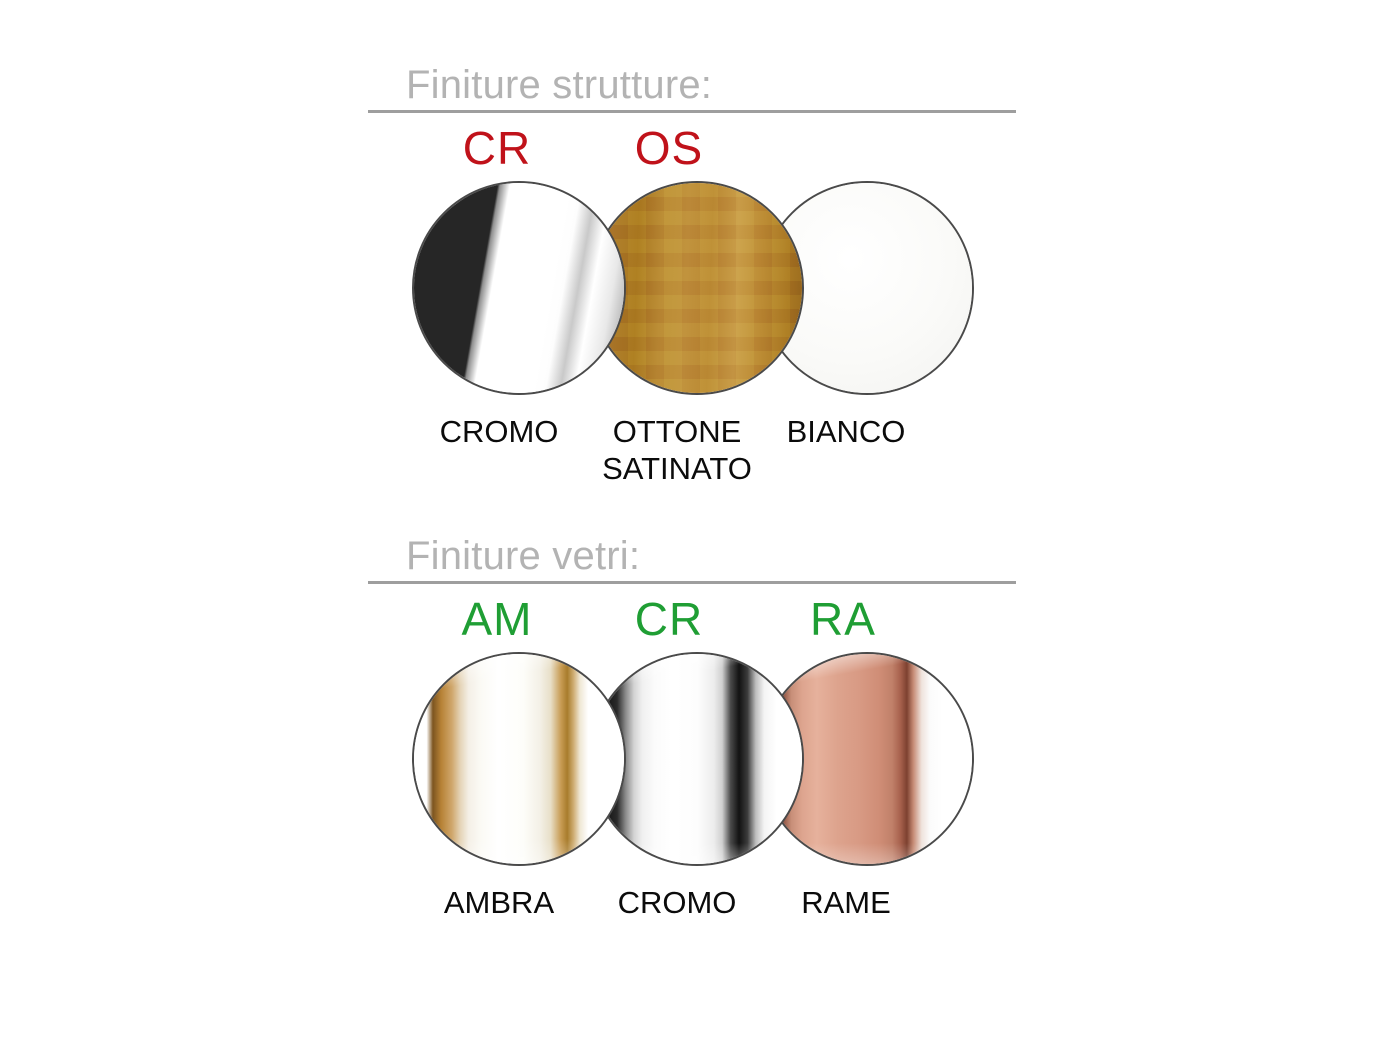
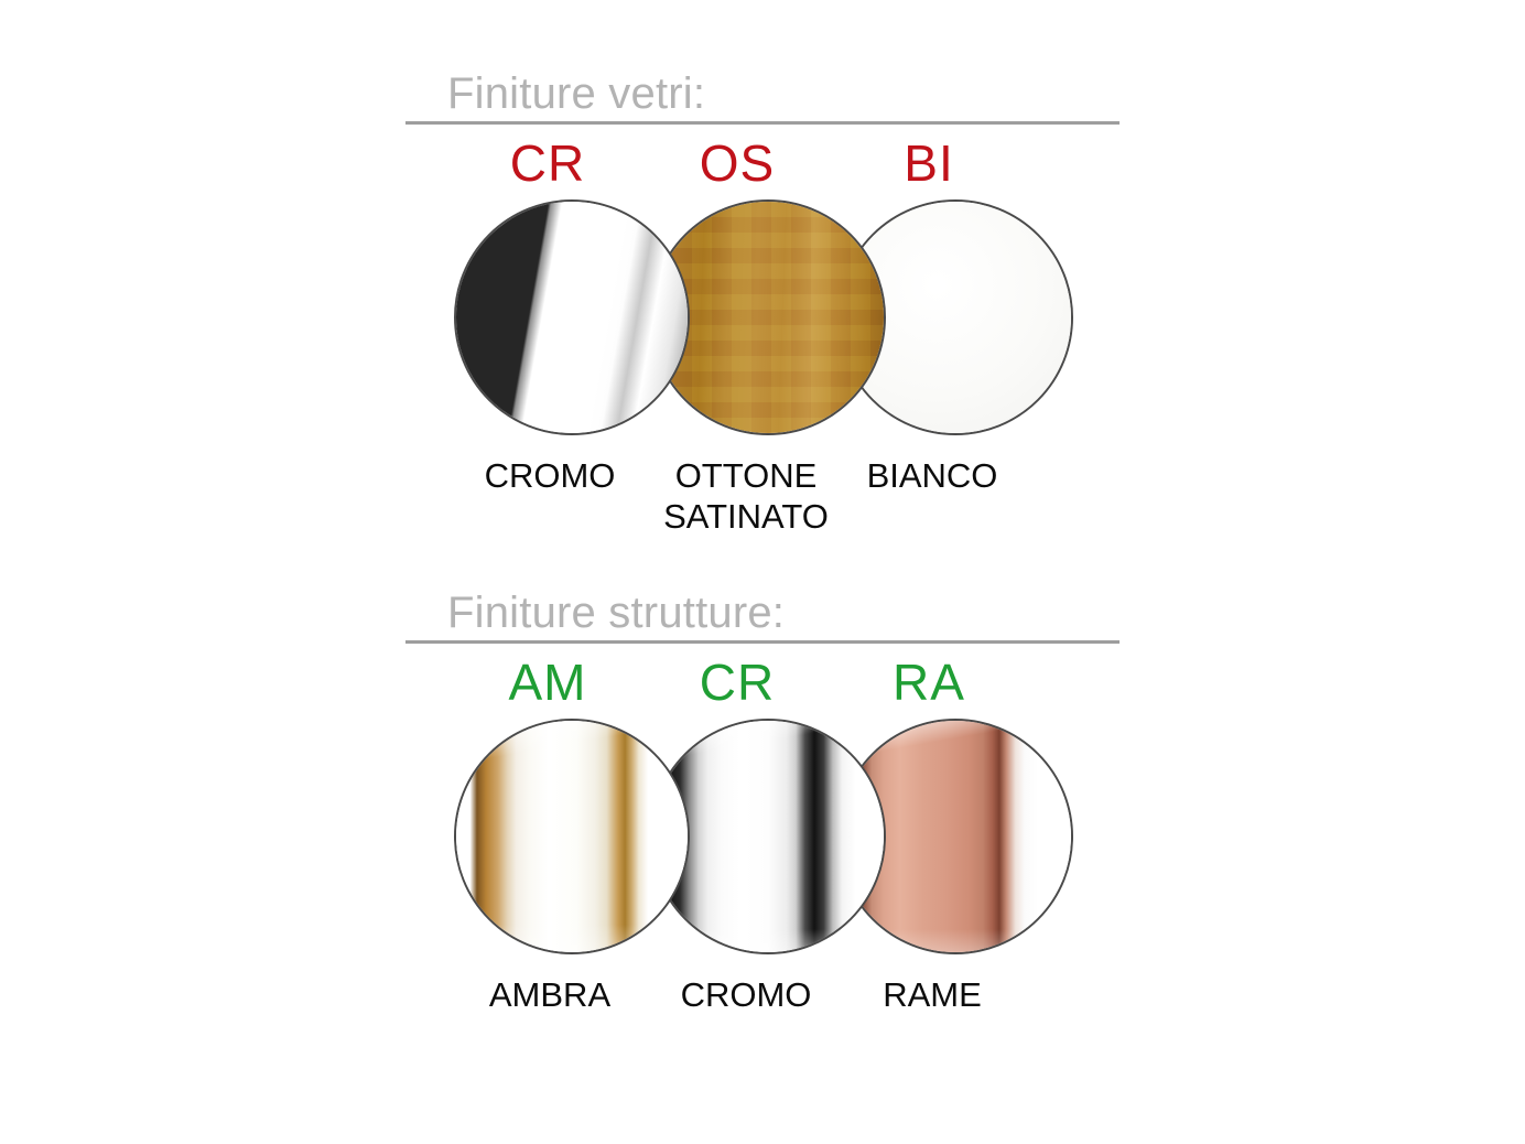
- Finiture strutture:
+ Finiture vetri:
  CR
  OS
+ BI
  CROMO
  OTTONE SATINATO
  BIANCO
- Finiture vetri:
+ Finiture strutture:
  AM
  CR
  RA
  AMBRA
  CROMO
  RAME
